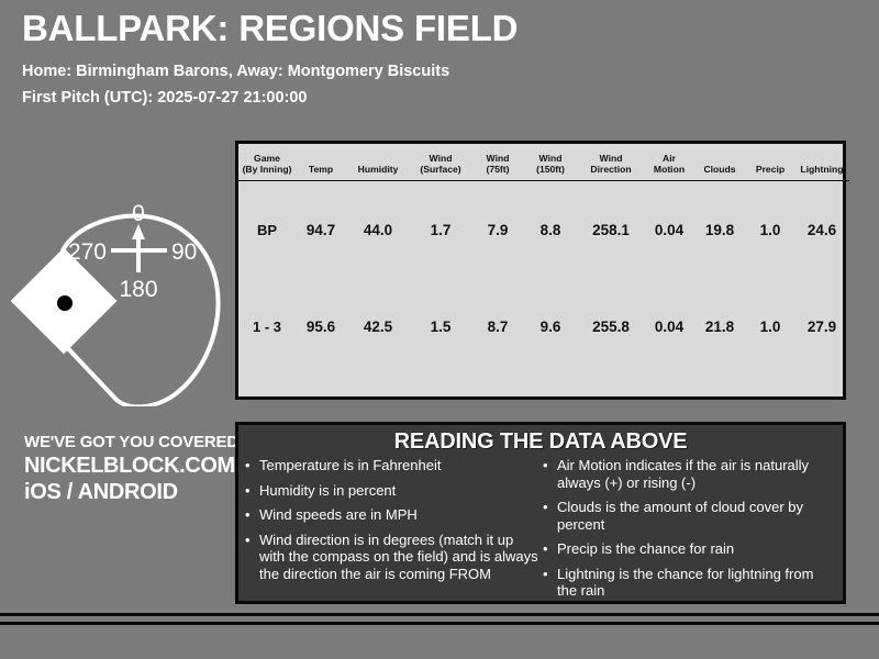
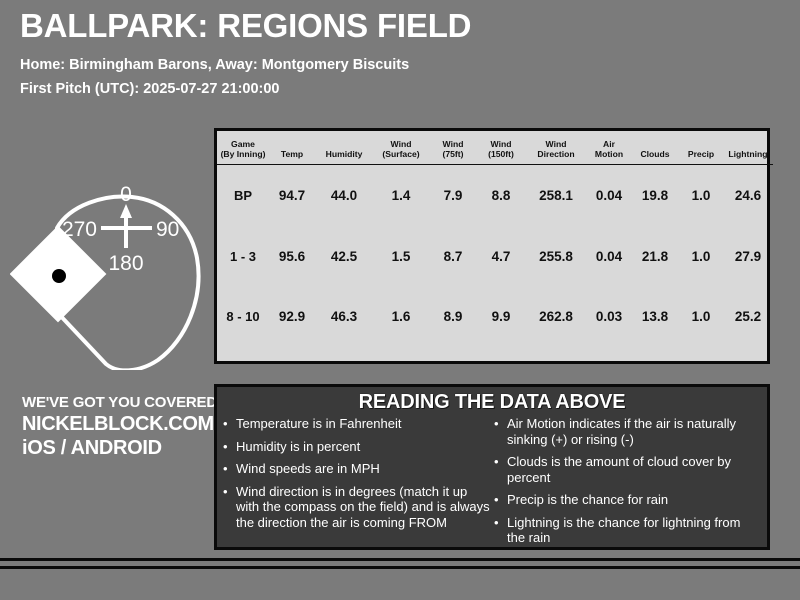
  BALLPARK: REGIONS FIELD
  Home: Birmingham Barons, Away: Montgomery Biscuits
  First Pitch (UTC): 2025-07-27 21:00:00
  0
  90
  180
  270
  Game (By Inning)	Temp	Humidity	Wind (Surface)	Wind (75ft)	Wind (150ft)	Wind Direction	Air Motion	Clouds	Precip	Lightning
- BP	94.7	44.0	1.7	7.9	8.8	258.1	0.04	19.8	1.0	24.6
+ BP	94.7	44.0	1.4	7.9	8.8	258.1	0.04	19.8	1.0	24.6
- 1 - 3	95.6	42.5	1.5	8.7	9.6	255.8	0.04	21.8	1.0	27.9
+ 1 - 3	95.6	42.5	1.5	8.7	4.7	255.8	0.04	21.8	1.0	27.9
+ 8 - 10	92.9	46.3	1.6	8.9	9.9	262.8	0.03	13.8	1.0	25.2
  WE'VE GOT YOU COVERED
  NICKELBLOCK.COM
  iOS / ANDROID
  READING THE DATA ABOVE
  •
  Temperature is in Fahrenheit
  •
  Humidity is in percent
  •
  Wind speeds are in MPH
  •
  Wind direction is in degrees (match it up with the compass on the field) and is always the direction the air is coming FROM
  •
- Air Motion indicates if the air is naturally always (+) or rising (-)
+ Air Motion indicates if the air is naturally sinking (+) or rising (-)
  •
  Clouds is the amount of cloud cover by percent
  •
  Precip is the chance for rain
  •
  Lightning is the chance for lightning from the rain
